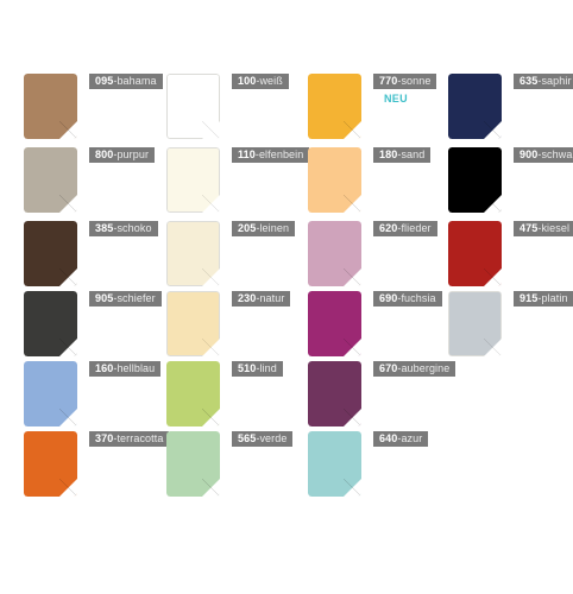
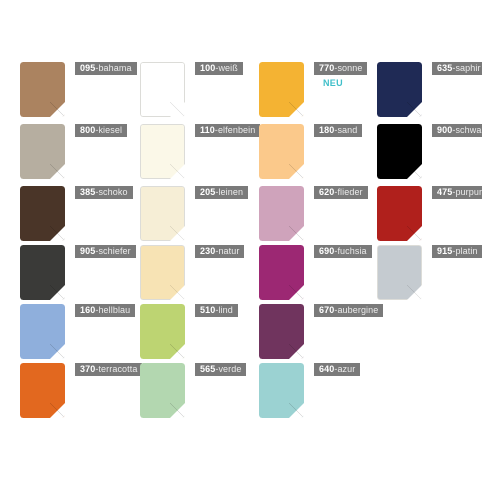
  095-bahama
  100-weiß
  770-sonne
  NEU
  635-saphir
- 800-purpur
+ 800-kiesel
  110-elfenbein
  180-sand
  900-schwa
  385-schoko
  205-leinen
  620-flieder
- 475-kiesel
+ 475-purpur
  905-schiefer
  230-natur
  690-fuchsia
  915-platin
  160-hellblau
  510-lind
  670-aubergine
  370-terracotta
  565-verde
  640-azur
